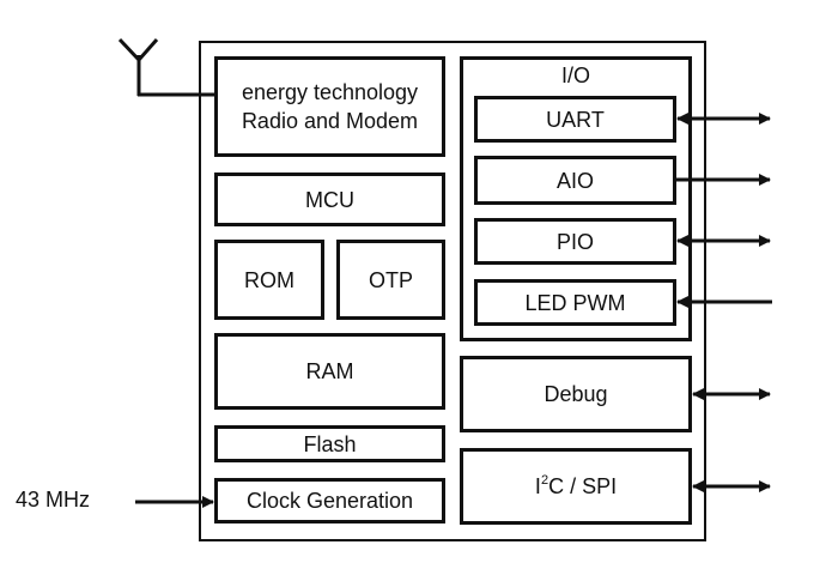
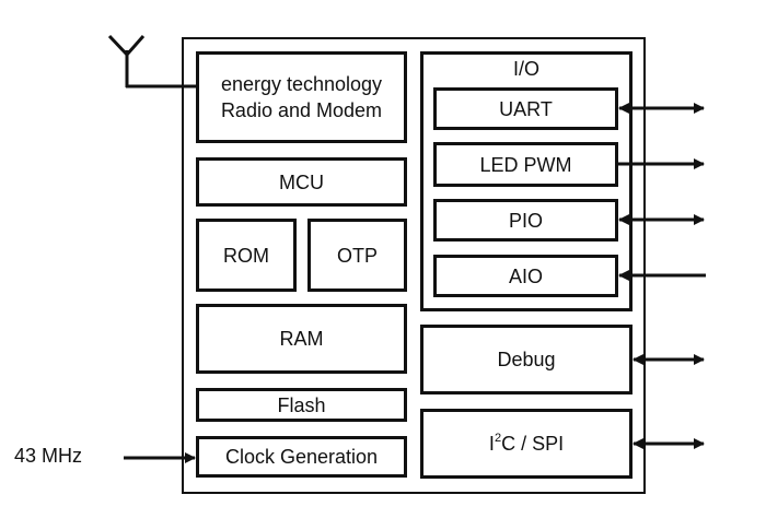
  energy technology
  Radio and Modem
  MCU
  ROM
  OTP
  RAM
  Flash
  Clock Generation
  I/O
  UART
- AIO
+ LED PWM
  PIO
- LED PWM
+ AIO
  Debug
  I2C / SPI
  43 MHz
